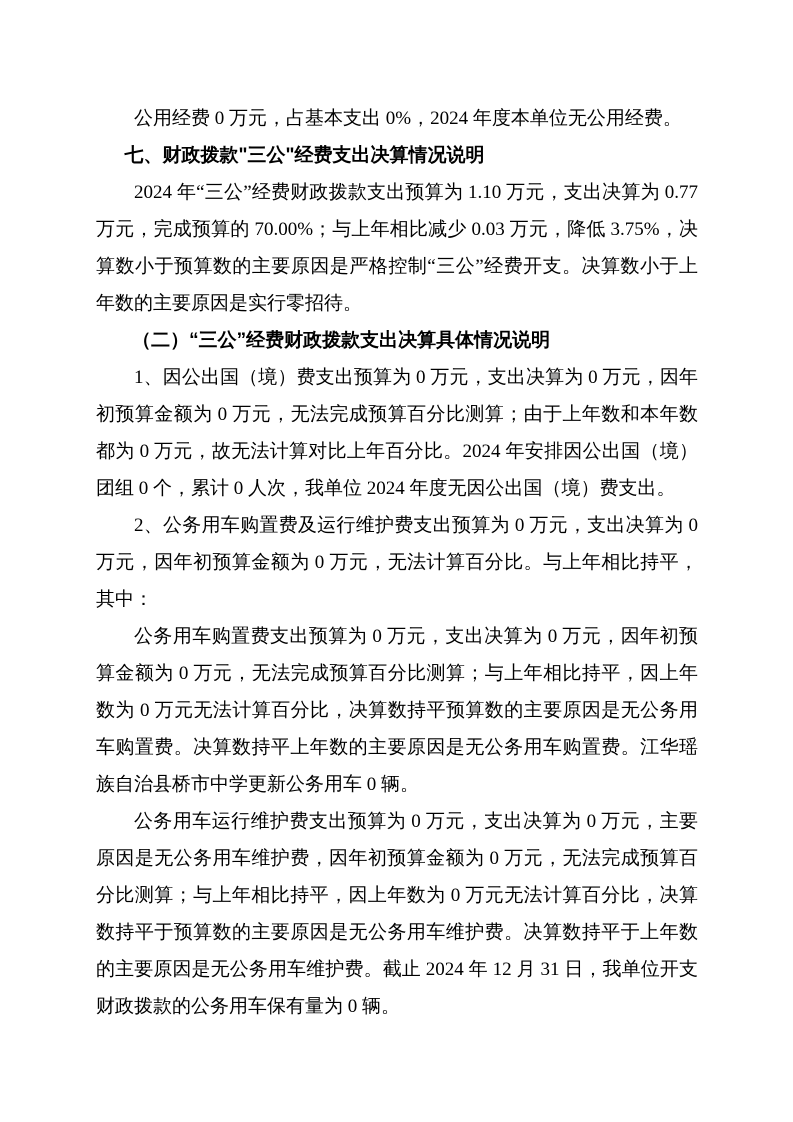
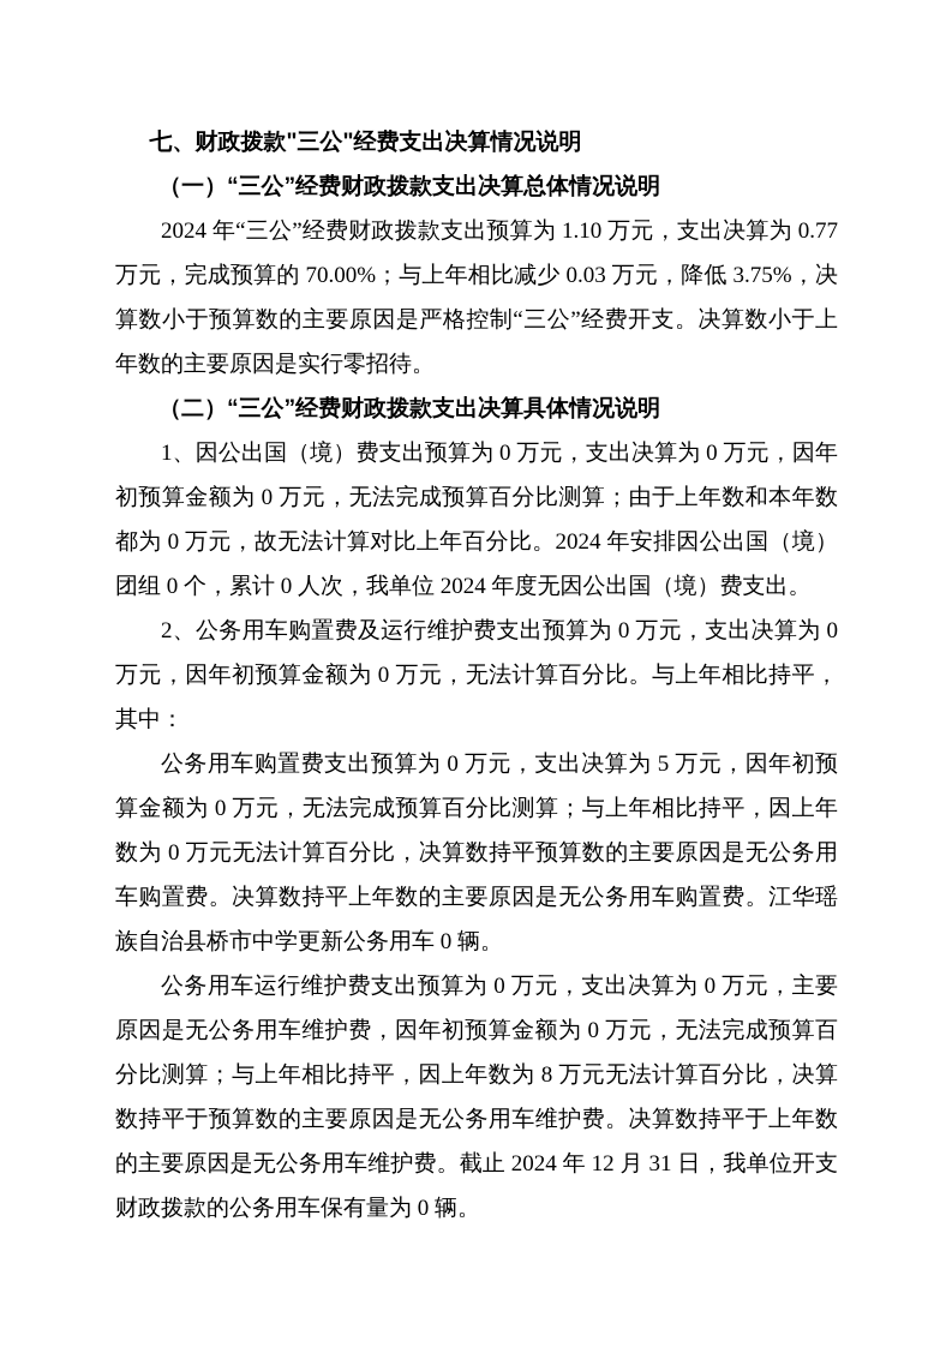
- 公用经费 0 万元，占基本支出 0%，2024 年度本单位无公用经费。
  七、财政拨款"三公"经费支出决算情况说明
+ （一）“三公”经费财政拨款支出决算总体情况说明
  2024 年“三公”经费财政拨款支出预算为 1.10 万元，支出决算为 0.77 万元，完成预算的 70.00%；与上年相比减少 0.03 万元，降低 3.75%，决算数小于预算数的主要原因是严格控制“三公”经费开支。决算数小于上年数的主要原因是实行零招待。
  （二）“三公”经费财政拨款支出决算具体情况说明
  1、因公出国（境）费支出预算为 0 万元，支出决算为 0 万元，因年初预算金额为 0 万元，无法完成预算百分比测算；由于上年数和本年数都为 0 万元，故无法计算对比上年百分比。2024 年安排因公出国（境）团组 0 个，累计 0 人次，我单位 2024 年度无因公出国（境）费支出。
  2、公务用车购置费及运行维护费支出预算为 0 万元，支出决算为 0 万元，因年初预算金额为 0 万元，无法计算百分比。与上年相比持平，其中：
- 公务用车购置费支出预算为 0 万元，支出决算为 0 万元，因年初预算金额为 0 万元，无法完成预算百分比测算；与上年相比持平，因上年数为 0 万元无法计算百分比，决算数持平预算数的主要原因是无公务用车购置费。决算数持平上年数的主要原因是无公务用车购置费。江华瑶族自治县桥市中学更新公务用车 0 辆。
+ 公务用车购置费支出预算为 0 万元，支出决算为 5 万元，因年初预算金额为 0 万元，无法完成预算百分比测算；与上年相比持平，因上年数为 0 万元无法计算百分比，决算数持平预算数的主要原因是无公务用车购置费。决算数持平上年数的主要原因是无公务用车购置费。江华瑶族自治县桥市中学更新公务用车 0 辆。
- 公务用车运行维护费支出预算为 0 万元，支出决算为 0 万元，主要原因是无公务用车维护费，因年初预算金额为 0 万元，无法完成预算百分比测算；与上年相比持平，因上年数为 0 万元无法计算百分比，决算数持平于预算数的主要原因是无公务用车维护费。决算数持平于上年数的主要原因是无公务用车维护费。截止 2024 年 12 月 31 日，我单位开支财政拨款的公务用车保有量为 0 辆。
+ 公务用车运行维护费支出预算为 0 万元，支出决算为 0 万元，主要原因是无公务用车维护费，因年初预算金额为 0 万元，无法完成预算百分比测算；与上年相比持平，因上年数为 8 万元无法计算百分比，决算数持平于预算数的主要原因是无公务用车维护费。决算数持平于上年数的主要原因是无公务用车维护费。截止 2024 年 12 月 31 日，我单位开支财政拨款的公务用车保有量为 0 辆。
